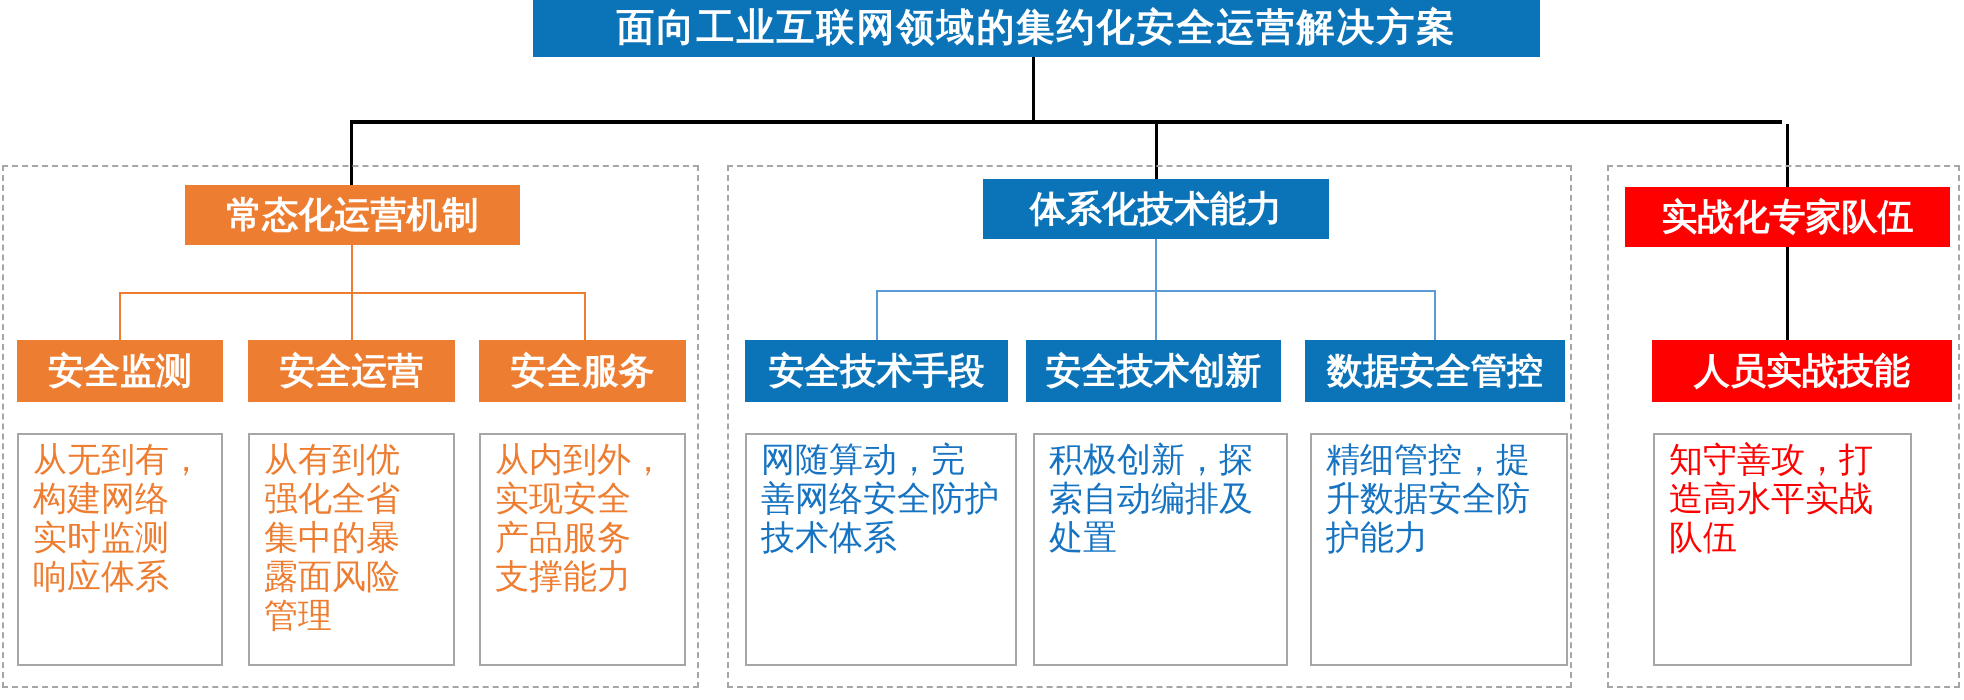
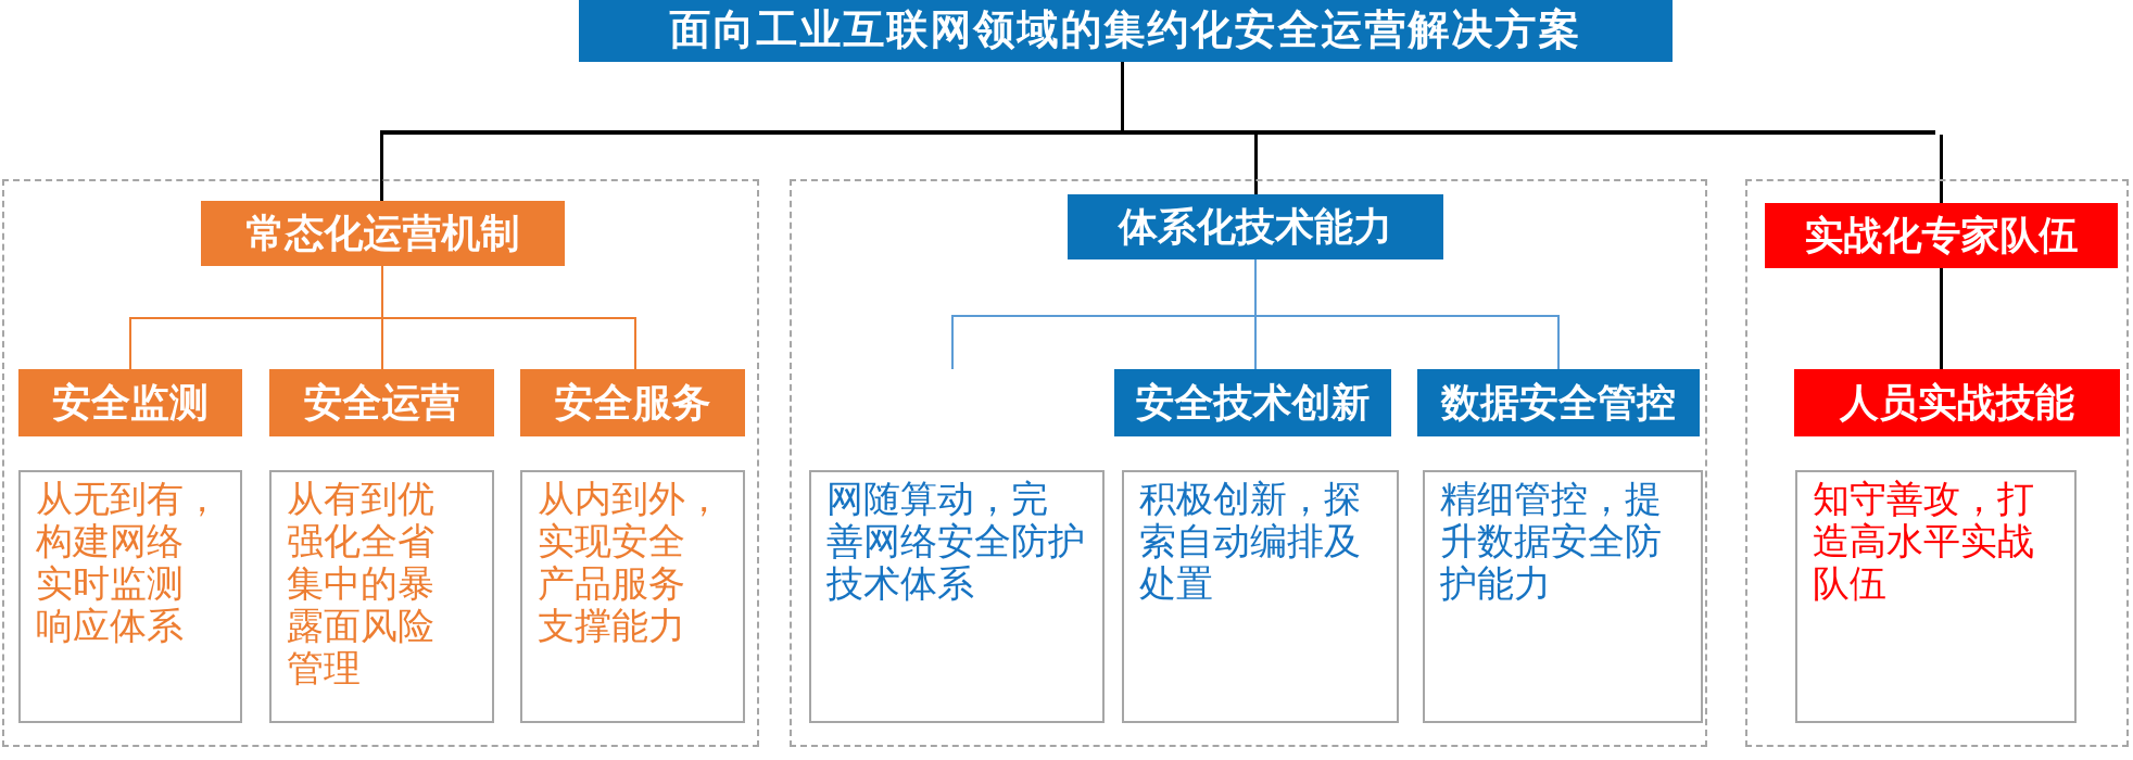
  面向工业互联网领域的集约化安全运营解决方案
  常态化运营机制
  体系化技术能力
  实战化专家队伍
  安全监测
  安全运营
  安全服务
- 安全技术手段
  安全技术创新
  数据安全管控
  人员实战技能
  从无到有，
  构建网络
  实时监测
  响应体系
  从有到优
  强化全省
  集中的暴
  露面风险
  管理
  从内到外，
  实现安全
  产品服务
  支撑能力
  网随算动，完
  善网络安全防护
  技术体系
  积极创新，探
  索自动编排及
  处置
  精细管控，提
  升数据安全防
  护能力
  知守善攻，打
  造高水平实战
  队伍
